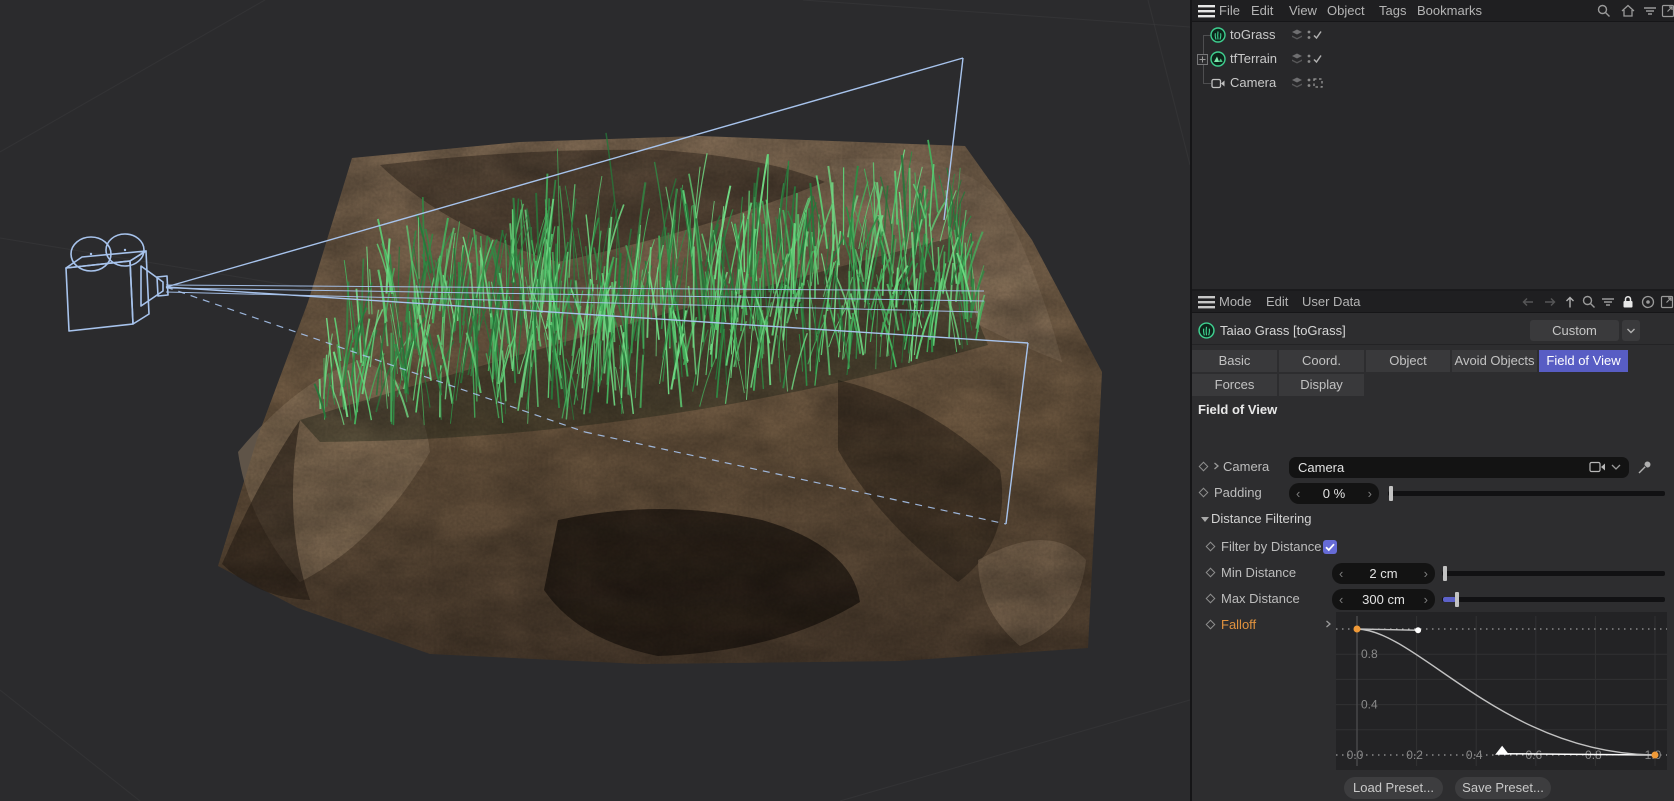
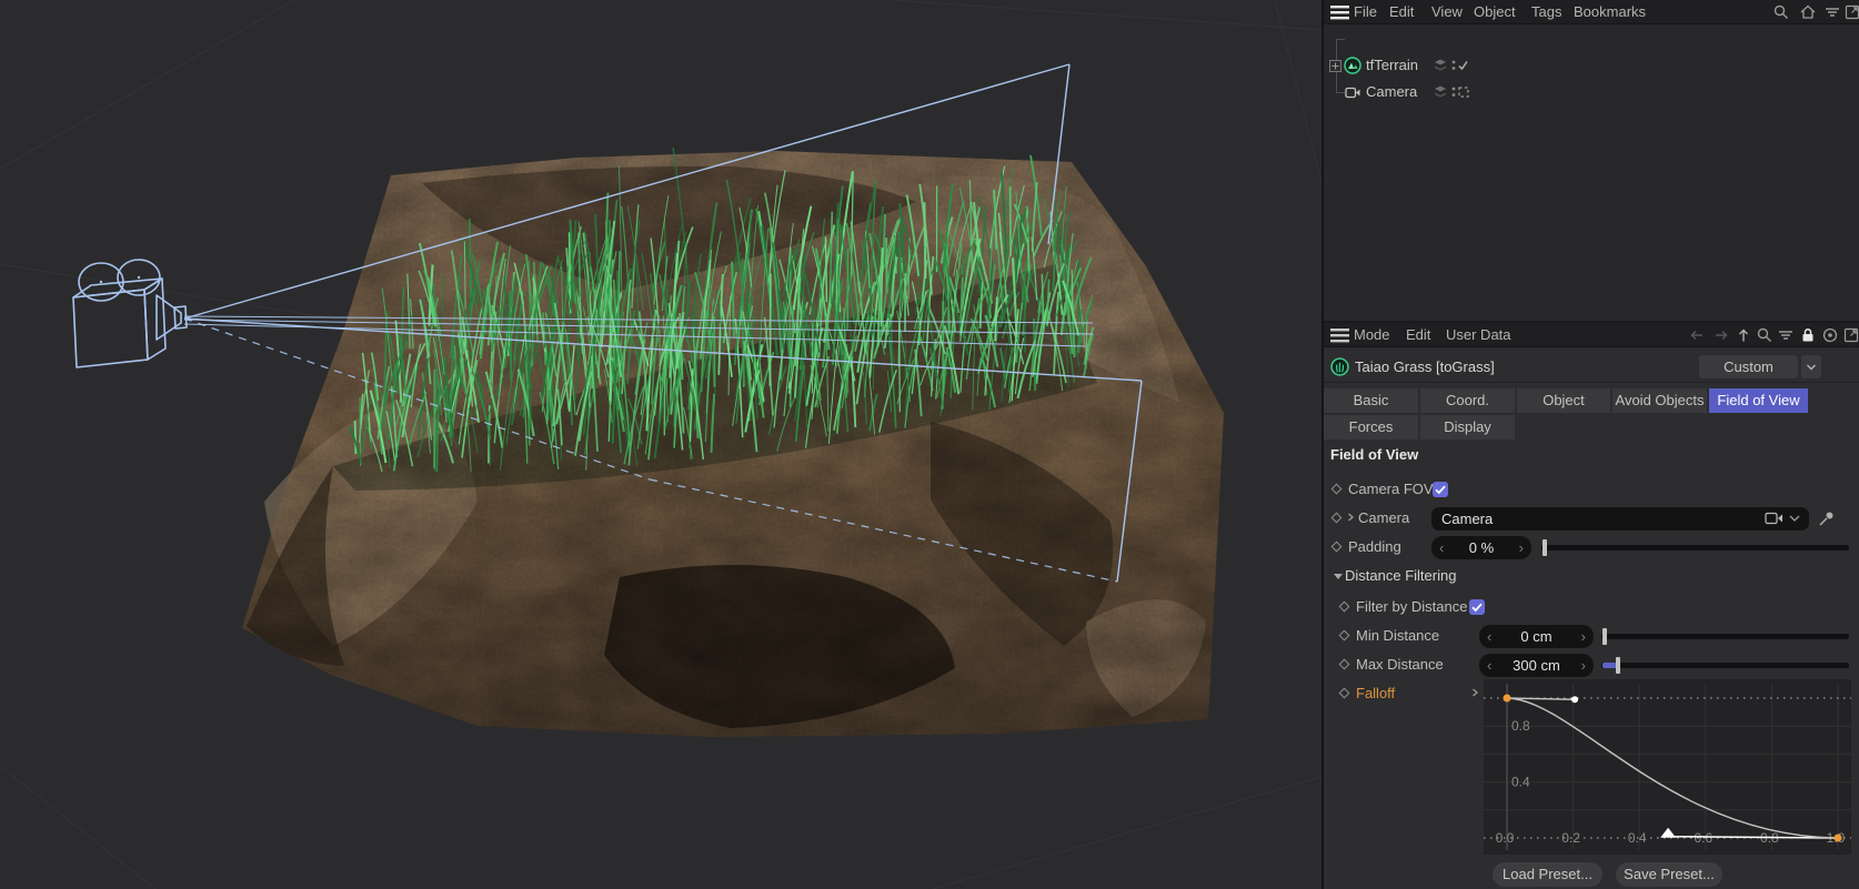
  File
  Edit
  View
  Object
  Tags
  Bookmarks
- toGrass
  tfTerrain
  Camera
  Mode
  Edit
  User Data
  Taiao Grass [toGrass]
  Custom
  Basic
  Coord.
  Object
  Avoid Objects
  Field of View
  Forces
  Display
  Field of View
+ Camera FOV
  Camera
  Camera
  Padding
  ‹
  0 %
  ›
  Distance Filtering
  Filter by Distance
  Min Distance
  ‹
- 2 cm
+ 0 cm
  ›
  Max Distance
  ‹
  300 cm
  ›
  Falloff
  0.8
  0.4
  0.0
  0.2
  0.4
  0.6
  Load Preset...
  Save Preset...
